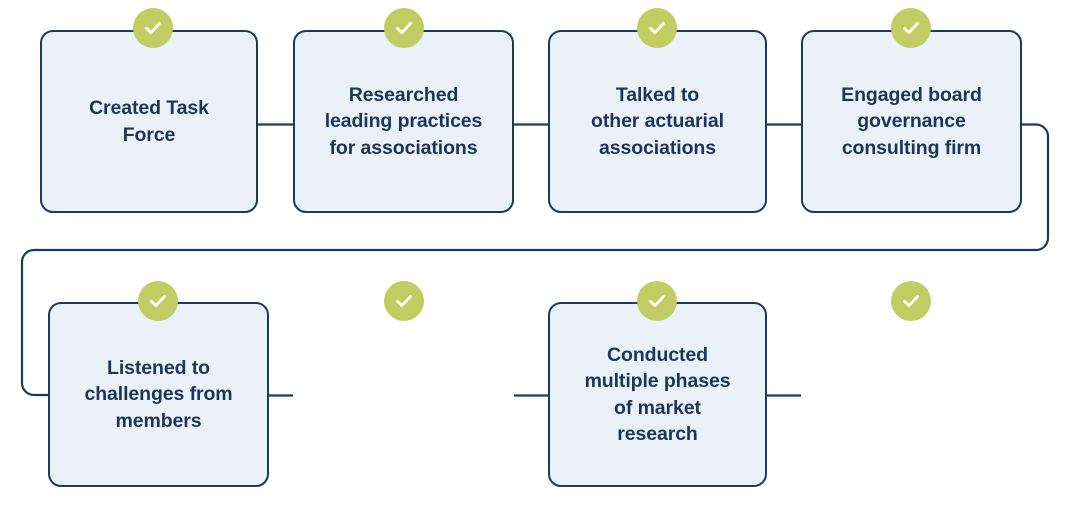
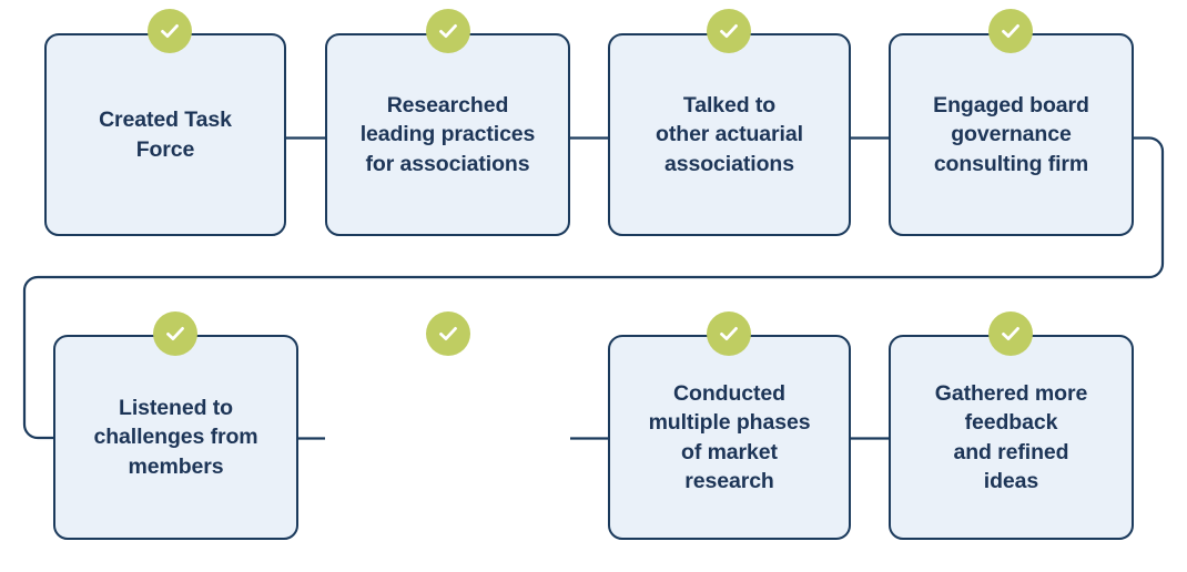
  Created Task
  Force
  Researched
  leading practices
  for associations
  Talked to
  other actuarial
  associations
  Engaged board
  governance
  consulting firm
  Listened to
  challenges from
  members
  Conducted
  multiple phases
  of market
  research
+ Gathered more
+ feedback
+ and refined
+ ideas
